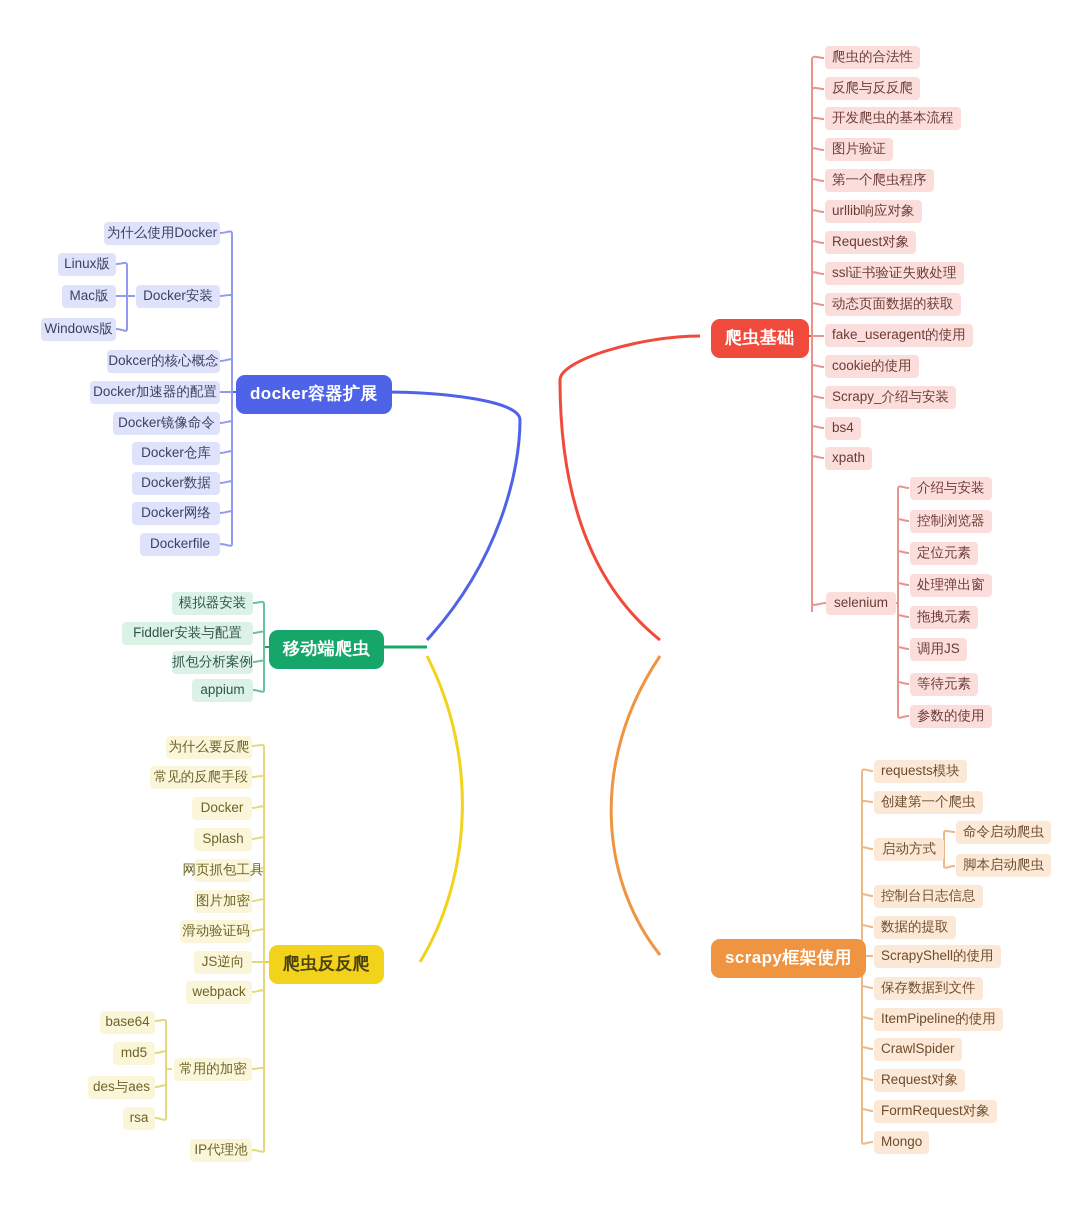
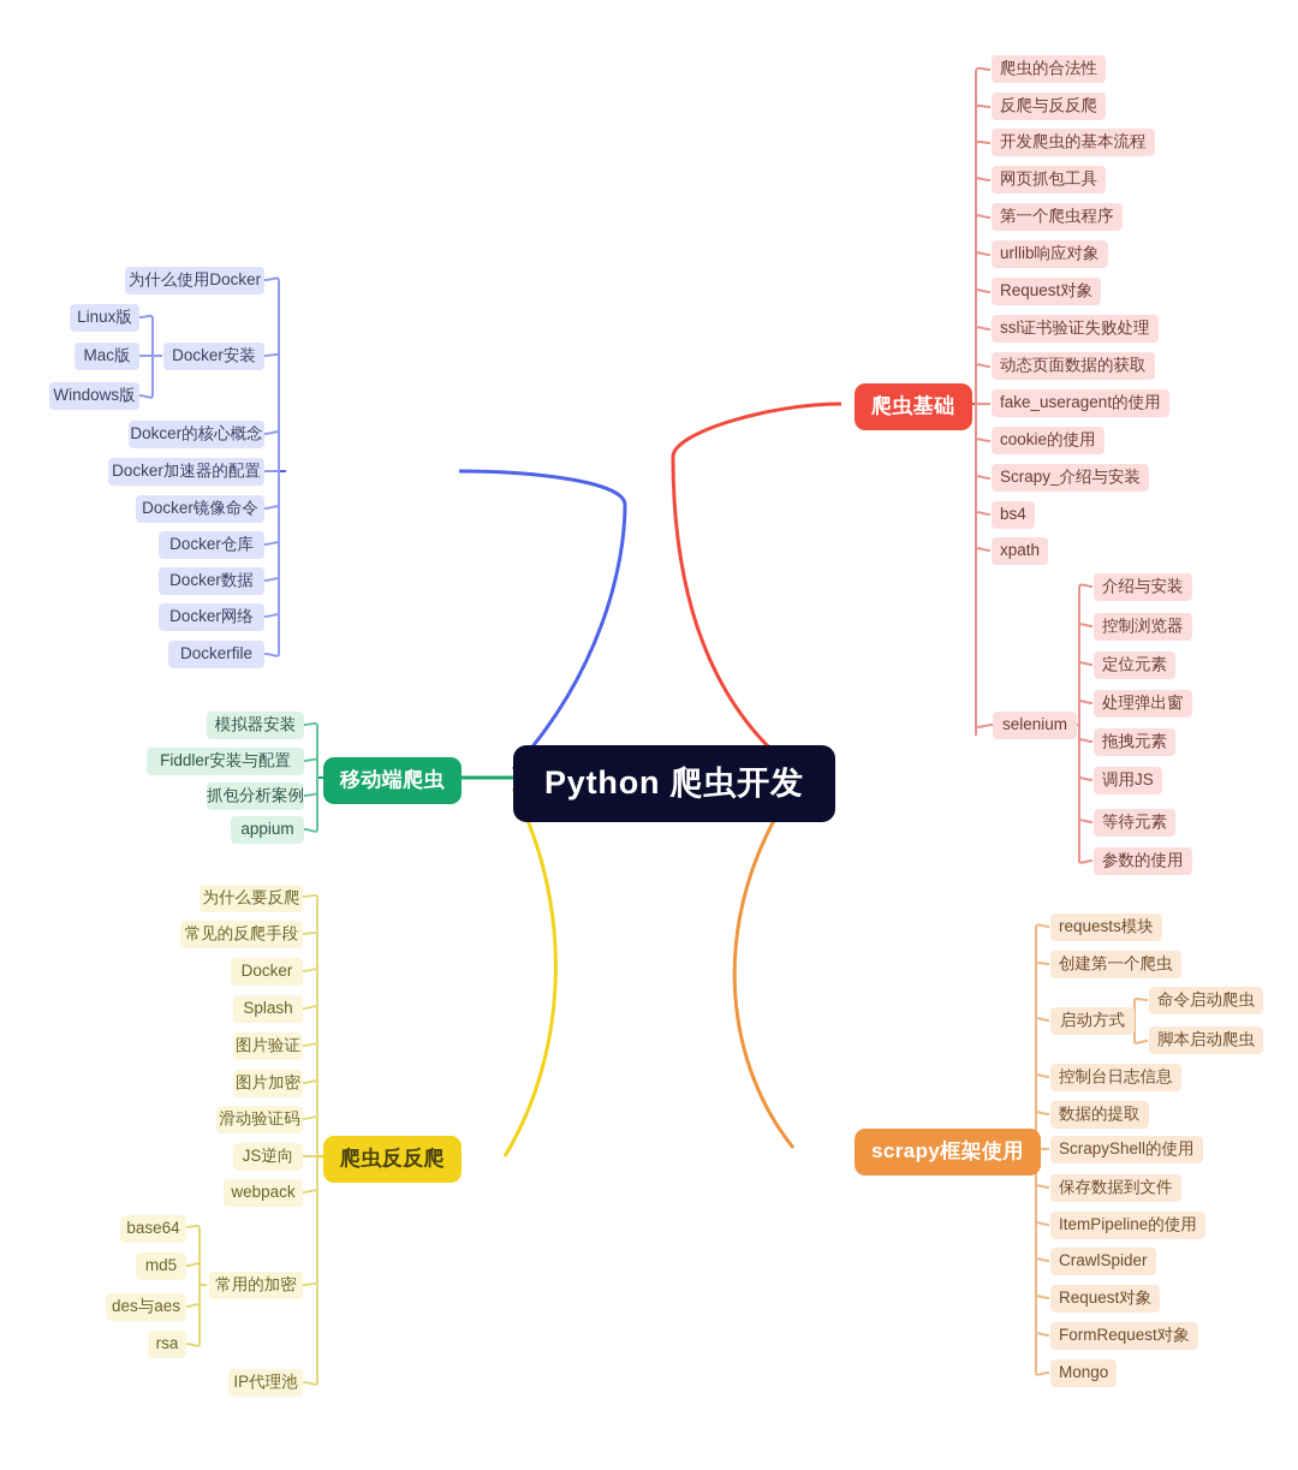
+ Python 爬虫开发
  爬虫基础
- docker容器扩展
  移动端爬虫
  爬虫反反爬
  scrapy框架使用
  爬虫的合法性
  反爬与反反爬
  开发爬虫的基本流程
- 图片验证
+ 网页抓包工具
  第一个爬虫程序
  urllib响应对象
  Request对象
  ssl证书验证失败处理
  动态页面数据的获取
  fake_useragent的使用
  cookie的使用
  Scrapy_介绍与安装
  bs4
  xpath
  selenium
  介绍与安装
  控制浏览器
  定位元素
  处理弹出窗
  拖拽元素
  调用JS
  等待元素
  参数的使用
  为什么使用Docker
  Docker安装
  Dokcer的核心概念
  Docker加速器的配置
  Docker镜像命令
  Docker仓库
  Docker数据
  Docker网络
  Dockerfile
  Linux版
  Mac版
  Windows版
  模拟器安装
  Fiddler安装与配置
  抓包分析案例
  appium
  为什么要反爬
  常见的反爬手段
  Docker
  Splash
- 网页抓包工具
+ 图片验证
  图片加密
  滑动验证码
  JS逆向
  webpack
  常用的加密
  IP代理池
  base64
  md5
  des与aes
  rsa
  requests模块
  创建第一个爬虫
  启动方式
  控制台日志信息
  数据的提取
  ScrapyShell的使用
  保存数据到文件
  ItemPipeline的使用
  CrawlSpider
  Request对象
  FormRequest对象
  Mongo
  命令启动爬虫
  脚本启动爬虫
